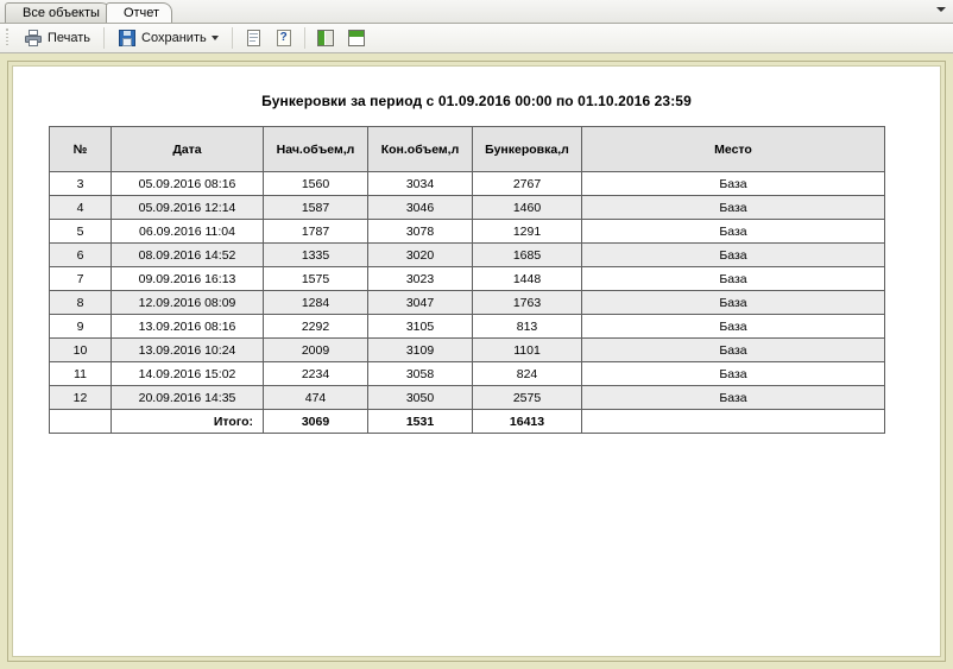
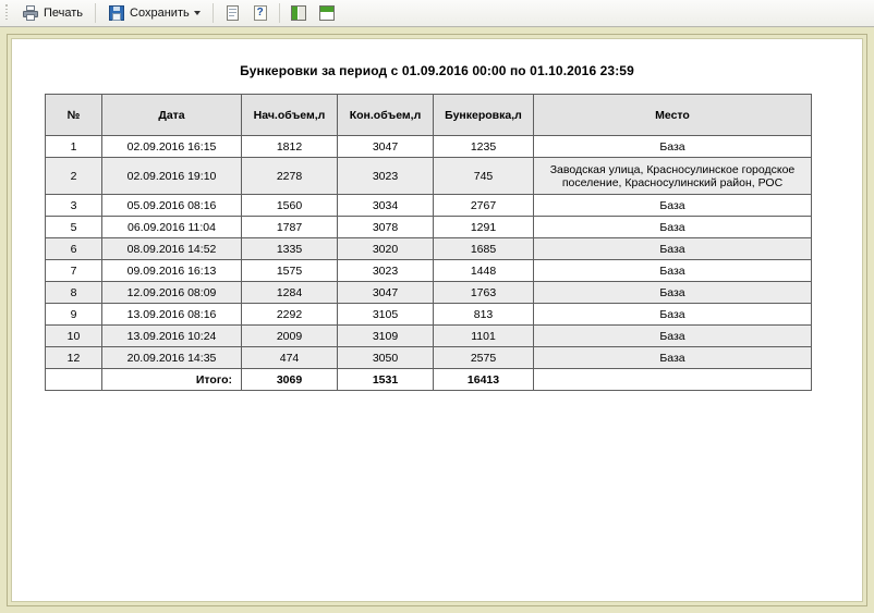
- Все объекты
- Отчет
  Печать
  Сохранить
  ?
  Бункеровки за период с 01.09.2016 00:00 по 01.10.2016 23:59
  №	Дата	Нач.объем,л	Кон.объем,л	Бункеровка,л	Место
+ 1	02.09.2016 16:15	1812	3047	1235	База
+ 2	02.09.2016 19:10	2278	3023	745	Заводская улица, Красносулинское городское поселение, Красносулинский район, РОС
  3	05.09.2016 08:16	1560	3034	2767	База
- 4	05.09.2016 12:14	1587	3046	1460	База
  5	06.09.2016 11:04	1787	3078	1291	База
  6	08.09.2016 14:52	1335	3020	1685	База
  7	09.09.2016 16:13	1575	3023	1448	База
  8	12.09.2016 08:09	1284	3047	1763	База
  9	13.09.2016 08:16	2292	3105	813	База
  10	13.09.2016 10:24	2009	3109	1101	База
- 11	14.09.2016 15:02	2234	3058	824	База
  12	20.09.2016 14:35	474	3050	2575	База
  	Итого:	3069	1531	16413
